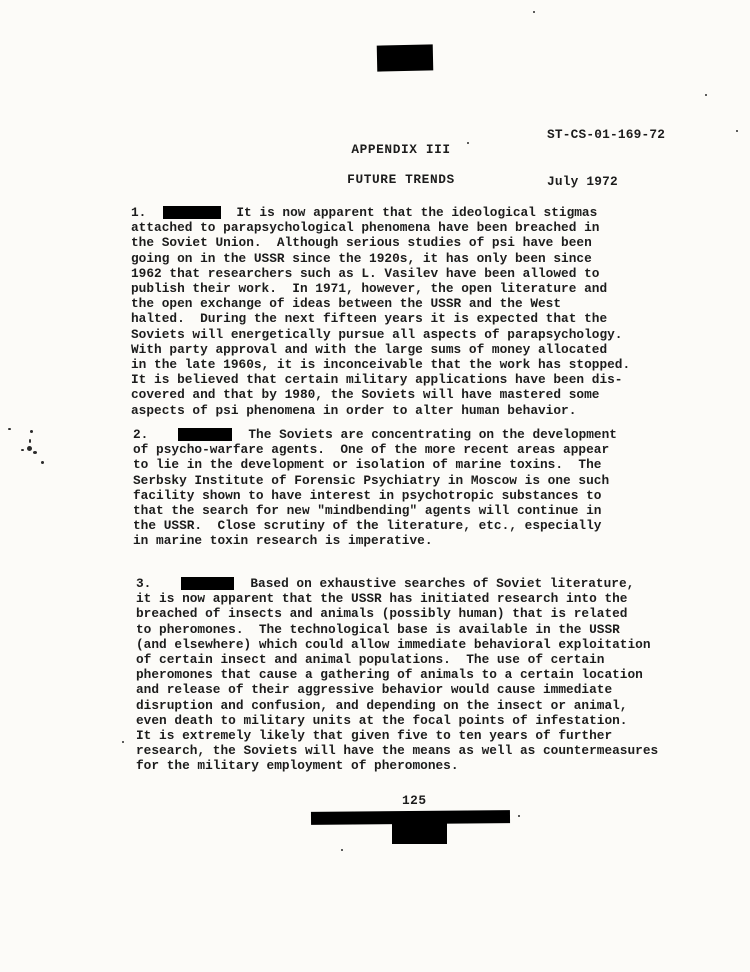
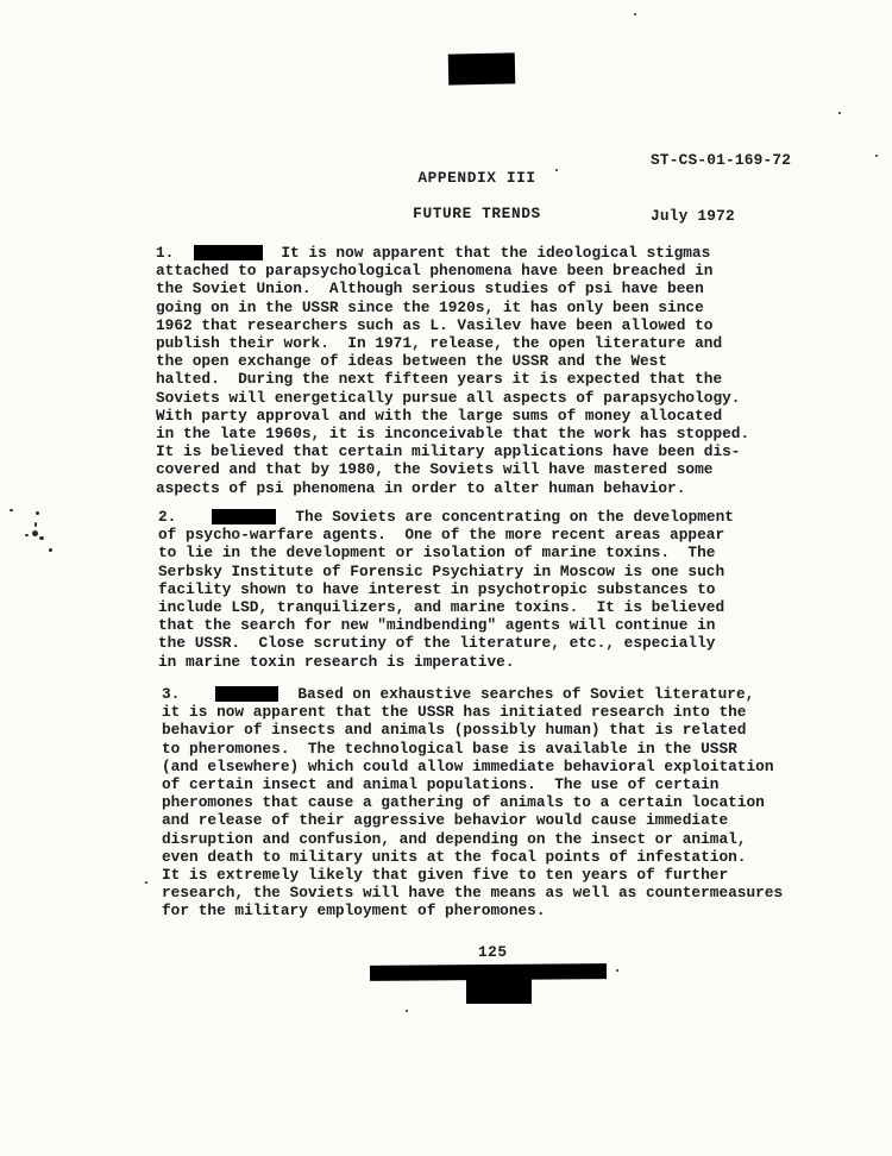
  ST-CS-01-169-72
  July 1972
  APPENDIX III
  FUTURE TRENDS
  1. It is now apparent that the ideological stigmas
  attached to parapsychological phenomena have been breached in
  the Soviet Union. Although serious studies of psi have been
  going on in the USSR since the 1920s, it has only been since
  1962 that researchers such as L. Vasilev have been allowed to
- publish their work. In 1971, however, the open literature and
+ publish their work. In 1971, release, the open literature and
  the open exchange of ideas between the USSR and the West
  halted. During the next fifteen years it is expected that the
  Soviets will energetically pursue all aspects of parapsychology.
  With party approval and with the large sums of money allocated
  in the late 1960s, it is inconceivable that the work has stopped.
  It is believed that certain military applications have been dis-
  covered and that by 1980, the Soviets will have mastered some
  aspects of psi phenomena in order to alter human behavior.
  2. The Soviets are concentrating on the development
  of psycho-warfare agents. One of the more recent areas appear
  to lie in the development or isolation of marine toxins. The
  Serbsky Institute of Forensic Psychiatry in Moscow is one such
  facility shown to have interest in psychotropic substances to
+ include LSD, tranquilizers, and marine toxins. It is believed
  that the search for new "mindbending" agents will continue in
  the USSR. Close scrutiny of the literature, etc., especially
  in marine toxin research is imperative.
  3. Based on exhaustive searches of Soviet literature,
  it is now apparent that the USSR has initiated research into the
- breached of insects and animals (possibly human) that is related
+ behavior of insects and animals (possibly human) that is related
  to pheromones. The technological base is available in the USSR
  (and elsewhere) which could allow immediate behavioral exploitation
  of certain insect and animal populations. The use of certain
  pheromones that cause a gathering of animals to a certain location
  and release of their aggressive behavior would cause immediate
  disruption and confusion, and depending on the insect or animal,
  even death to military units at the focal points of infestation.
  It is extremely likely that given five to ten years of further
  research, the Soviets will have the means as well as countermeasures
  for the military employment of pheromones.
  125
